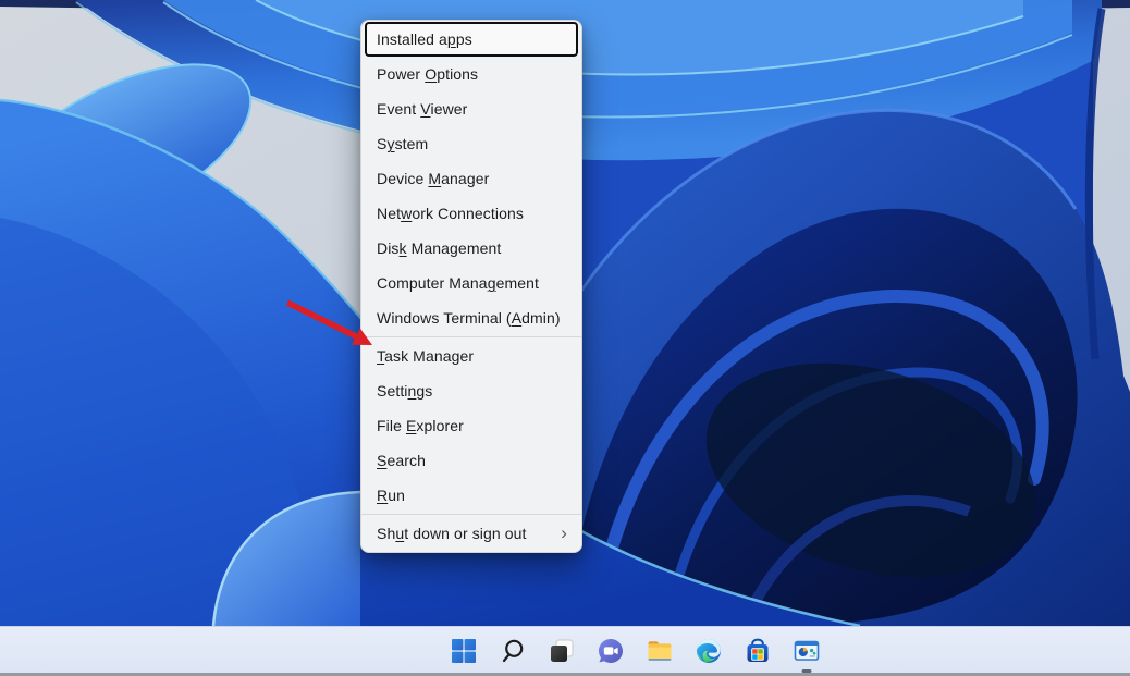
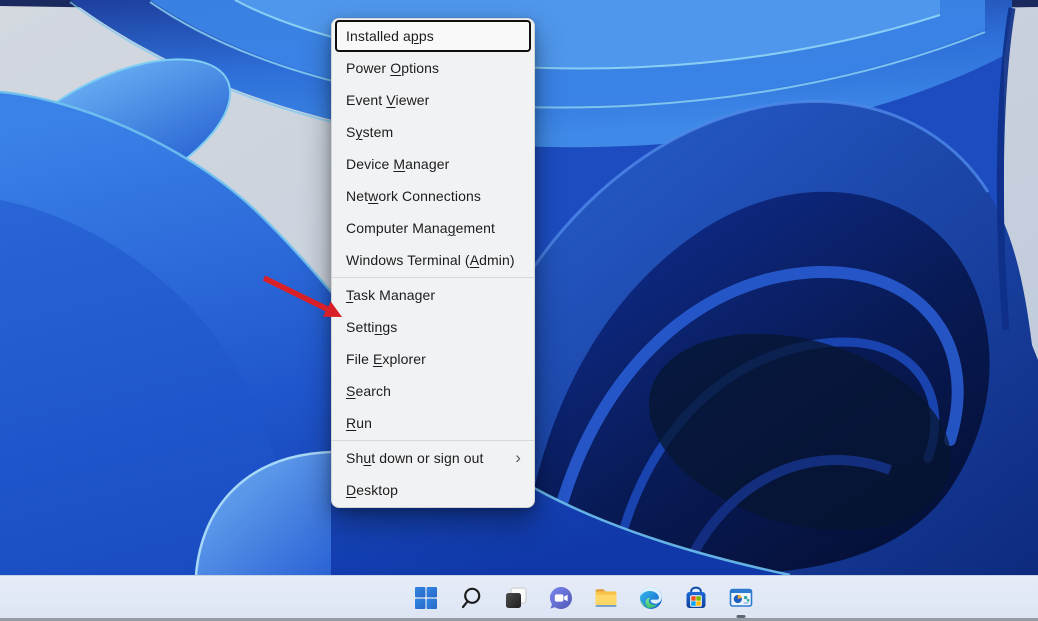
  Installed apps
  Power Options
  Event Viewer
  System
  Device Manager
  Network Connections
- Disk Management
  Computer Management
  Windows Terminal (Admin)
  Task Manager
  Settings
  File Explorer
  Search
  Run
  Shut down or sign out
  ›
+ Desktop
